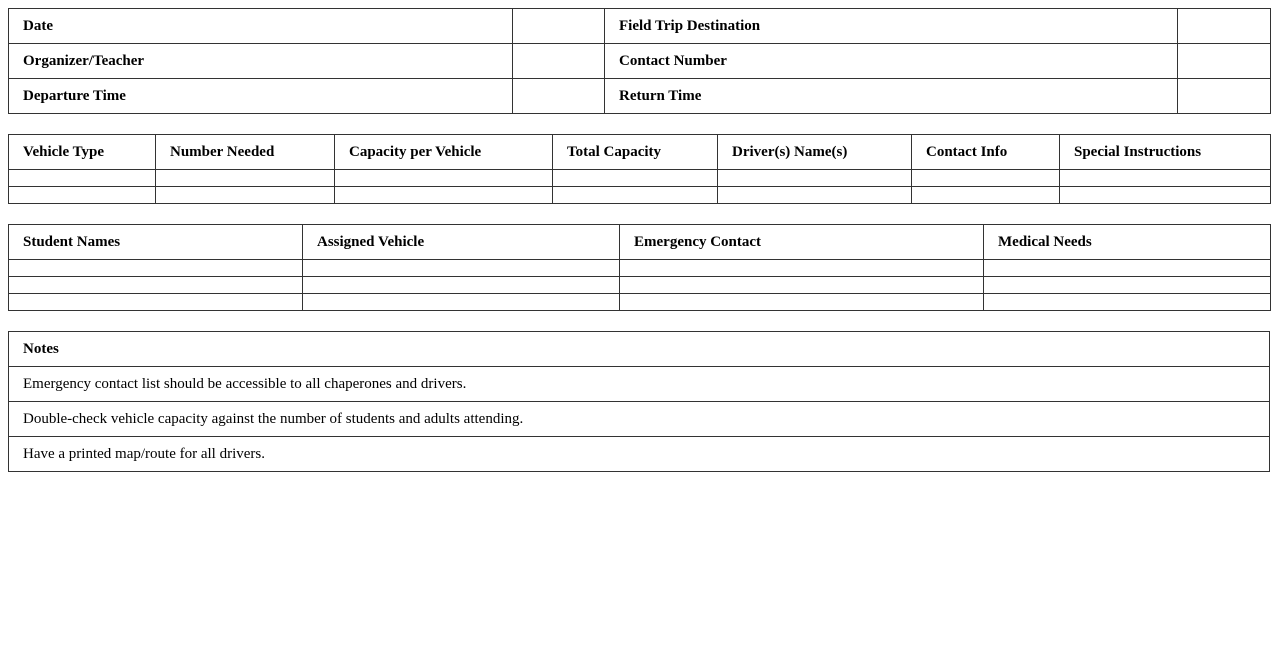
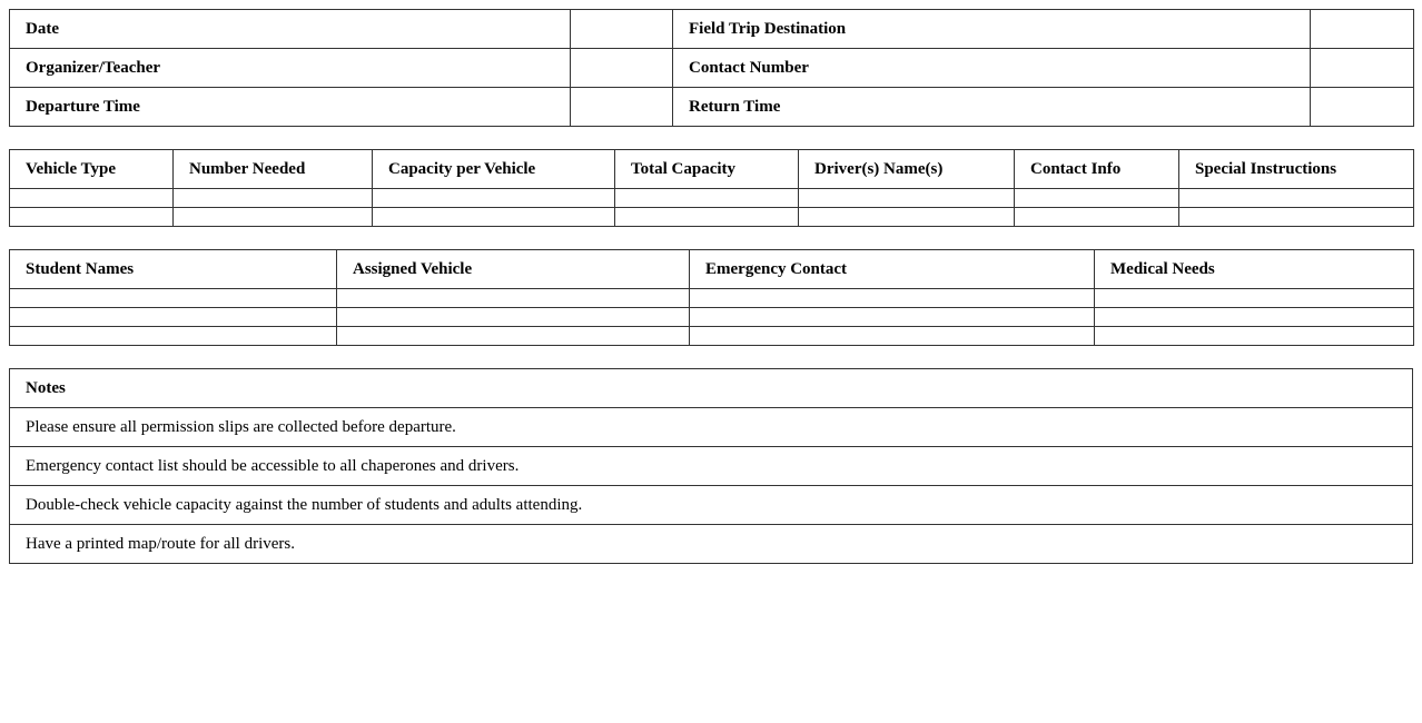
  Date		Field Trip Destination
  Organizer/Teacher		Contact Number
  Departure Time		Return Time
  Vehicle Type	Number Needed	Capacity per Vehicle	Total Capacity	Driver(s) Name(s)	Contact Info	Special Instructions
  Student Names	Assigned Vehicle	Emergency Contact	Medical Needs
  Notes
+ Please ensure all permission slips are collected before departure.
  Emergency contact list should be accessible to all chaperones and drivers.
  Double-check vehicle capacity against the number of students and adults attending.
  Have a printed map/route for all drivers.
